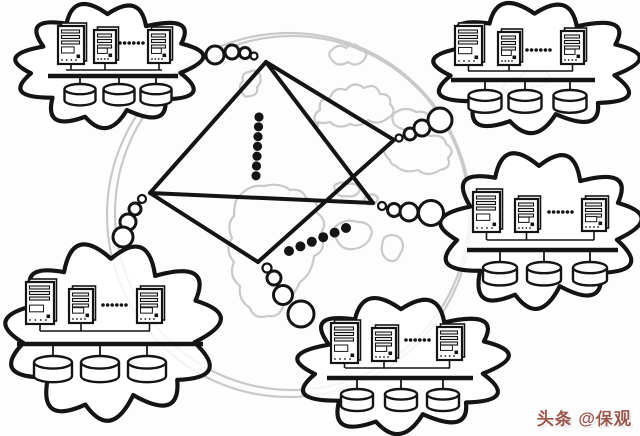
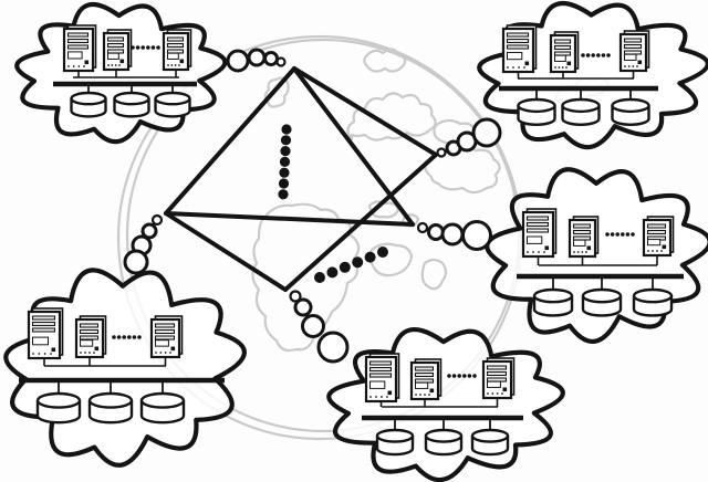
- 头条 @保观
